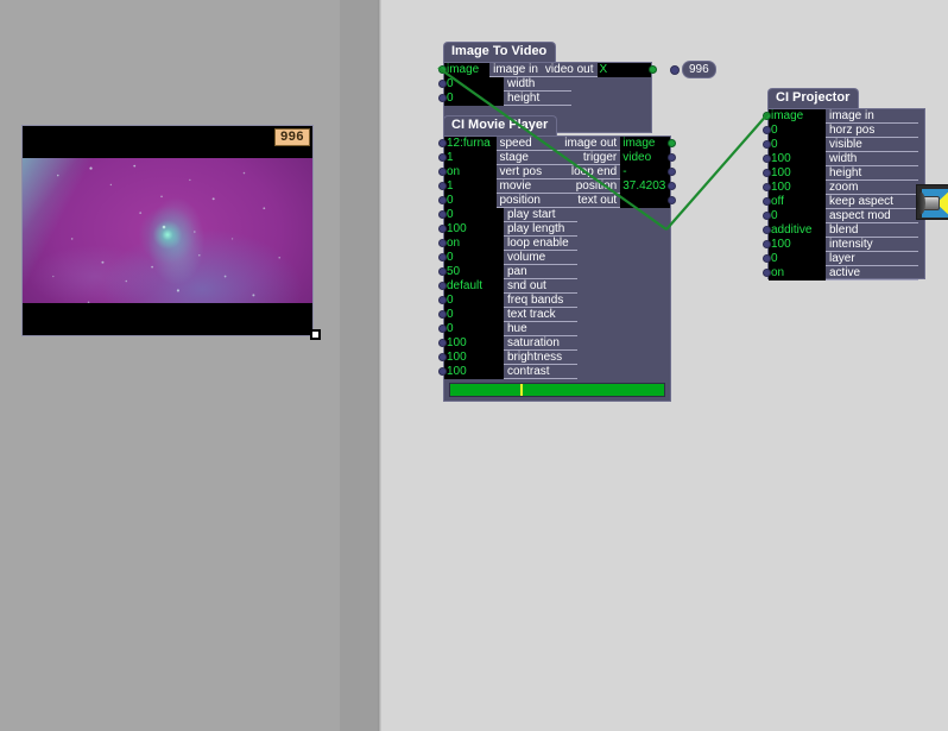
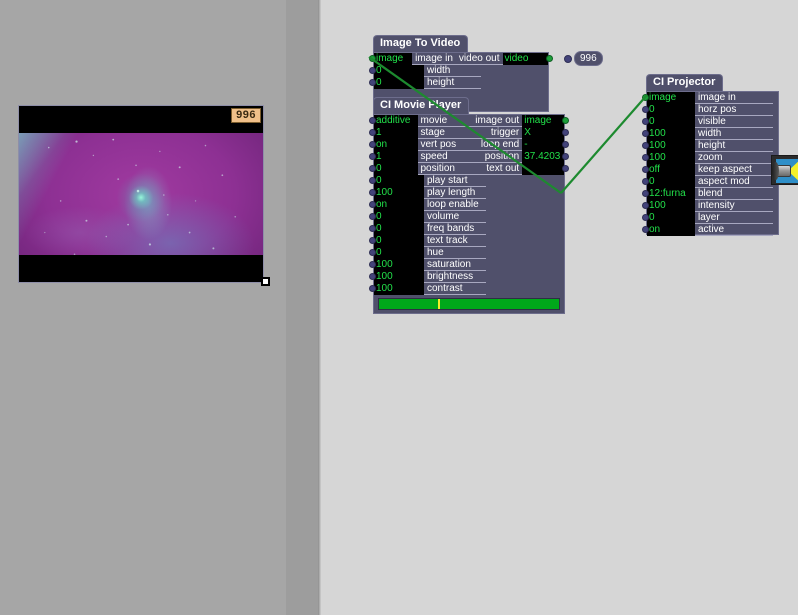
  996
  Image To Video
  image
  image in
  video out
- X
+ video
  0
  width
  0
  height
  996
  CI Movie Payer
- 12:furna
+ additive
- speed
+ movie
  image out
  image
  1
  stage
  trigger
- video
+ X
  on
  vert pos
  lop end
  -
  1
- movie
+ speed
  positin
  37.4203
  0
  position
  text out
  0
  play start
  100
  play length
  on
  loop enable
  0
  volume
- 50
- pan
- default
- snd out
  0
  freq bands
  0
  text track
  0
  hue
  100
  saturation
  100
  brightness
  100
  contrast
  CI Projector
  image
  image in
  0
  horz pos
  0
  visible
  100
  width
  100
  height
  100
  zoom
  off
  keep aspect
  0
  aspect mod
- additive
+ 12:furna
  blend
  100
  intensity
  0
  layer
  on
  active
